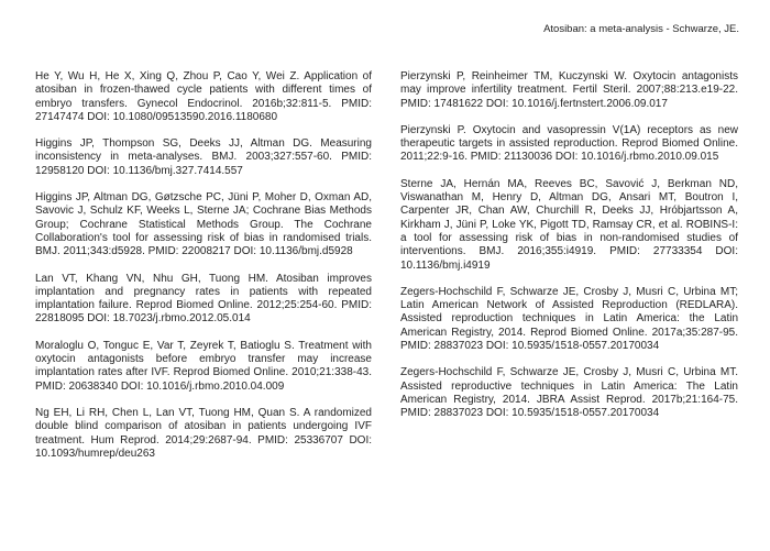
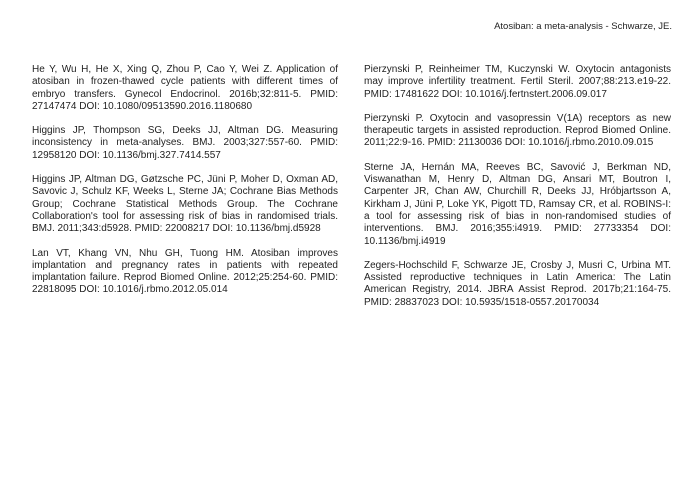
  Atosiban: a meta-analysis - Schwarze, JE.
  He Y, Wu H, He X, Xing Q, Zhou P, Cao Y, Wei Z. Application of atosiban in frozen-thawed cycle patients with different times of embryo transfers. Gynecol Endocrinol. 2016b;32:811-5. PMID: 27147474 DOI: 10.1080/09513590.2016.1180680
  Higgins JP, Thompson SG, Deeks JJ, Altman DG. Measuring inconsistency in meta-analyses. BMJ. 2003;327:557-60. PMID: 12958120 DOI: 10.1136/bmj.327.7414.557
  Higgins JP, Altman DG, Gøtzsche PC, Jüni P, Moher D, Oxman AD, Savovic J, Schulz KF, Weeks L, Sterne JA; Cochrane Bias Methods Group; Cochrane Statistical Methods Group. The Cochrane Collaboration's tool for assessing risk of bias in randomised trials. BMJ. 2011;343:d5928. PMID: 22008217 DOI: 10.1136/bmj.d5928
- Lan VT, Khang VN, Nhu GH, Tuong HM. Atosiban improves implantation and pregnancy rates in patients with repeated implantation failure. Reprod Biomed Online. 2012;25:254-60. PMID: 22818095 DOI: 18.7023/j.rbmo.2012.05.014
+ Lan VT, Khang VN, Nhu GH, Tuong HM. Atosiban improves implantation and pregnancy rates in patients with repeated implantation failure. Reprod Biomed Online. 2012;25:254-60. PMID: 22818095 DOI: 10.1016/j.rbmo.2012.05.014
- Moraloglu O, Tonguc E, Var T, Zeyrek T, Batioglu S. Treatment with oxytocin antagonists before embryo transfer may increase implantation rates after IVF. Reprod Biomed Online. 2010;21:338-43. PMID: 20638340 DOI: 10.1016/j.rbmo.2010.04.009
- Ng EH, Li RH, Chen L, Lan VT, Tuong HM, Quan S. A randomized double blind comparison of atosiban in patients undergoing IVF treatment. Hum Reprod. 2014;29:2687-94. PMID: 25336707 DOI: 10.1093/humrep/deu263
  Pierzynski P, Reinheimer TM, Kuczynski W. Oxytocin antagonists may improve infertility treatment. Fertil Steril. 2007;88:213.e19-22. PMID: 17481622 DOI: 10.1016/j.fertnstert.2006.09.017
  Pierzynski P. Oxytocin and vasopressin V(1A) receptors as new therapeutic targets in assisted reproduction. Reprod Biomed Online. 2011;22:9-16. PMID: 21130036 DOI: 10.1016/j.rbmo.2010.09.015
  Sterne JA, Hernán MA, Reeves BC, Savović J, Berkman ND, Viswanathan M, Henry D, Altman DG, Ansari MT, Boutron I, Carpenter JR, Chan AW, Churchill R, Deeks JJ, Hróbjartsson A, Kirkham J, Jüni P, Loke YK, Pigott TD, Ramsay CR, et al. ROBINS-I: a tool for assessing risk of bias in non-randomised studies of interventions. BMJ. 2016;355:i4919. PMID: 27733354 DOI: 10.1136/bmj.i4919
- Zegers-Hochschild F, Schwarze JE, Crosby J, Musri C, Urbina MT; Latin American Network of Assisted Reproduction (REDLARA). Assisted reproduction techniques in Latin America: the Latin American Registry, 2014. Reprod Biomed Online. 2017a;35:287-95. PMID: 28837023 DOI: 10.5935/1518-0557.20170034
  Zegers-Hochschild F, Schwarze JE, Crosby J, Musri C, Urbina MT. Assisted reproductive techniques in Latin America: The Latin American Registry, 2014. JBRA Assist Reprod. 2017b;21:164-75. PMID: 28837023 DOI: 10.5935/1518-0557.20170034
